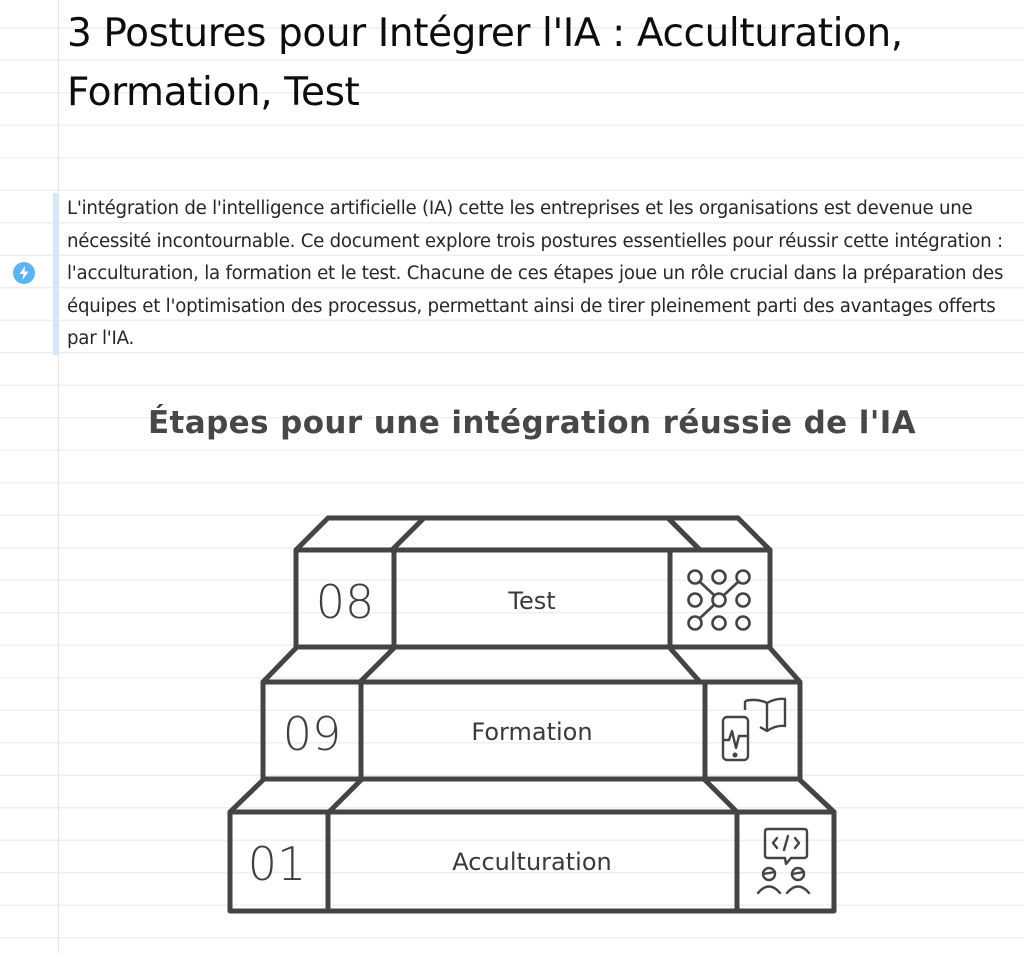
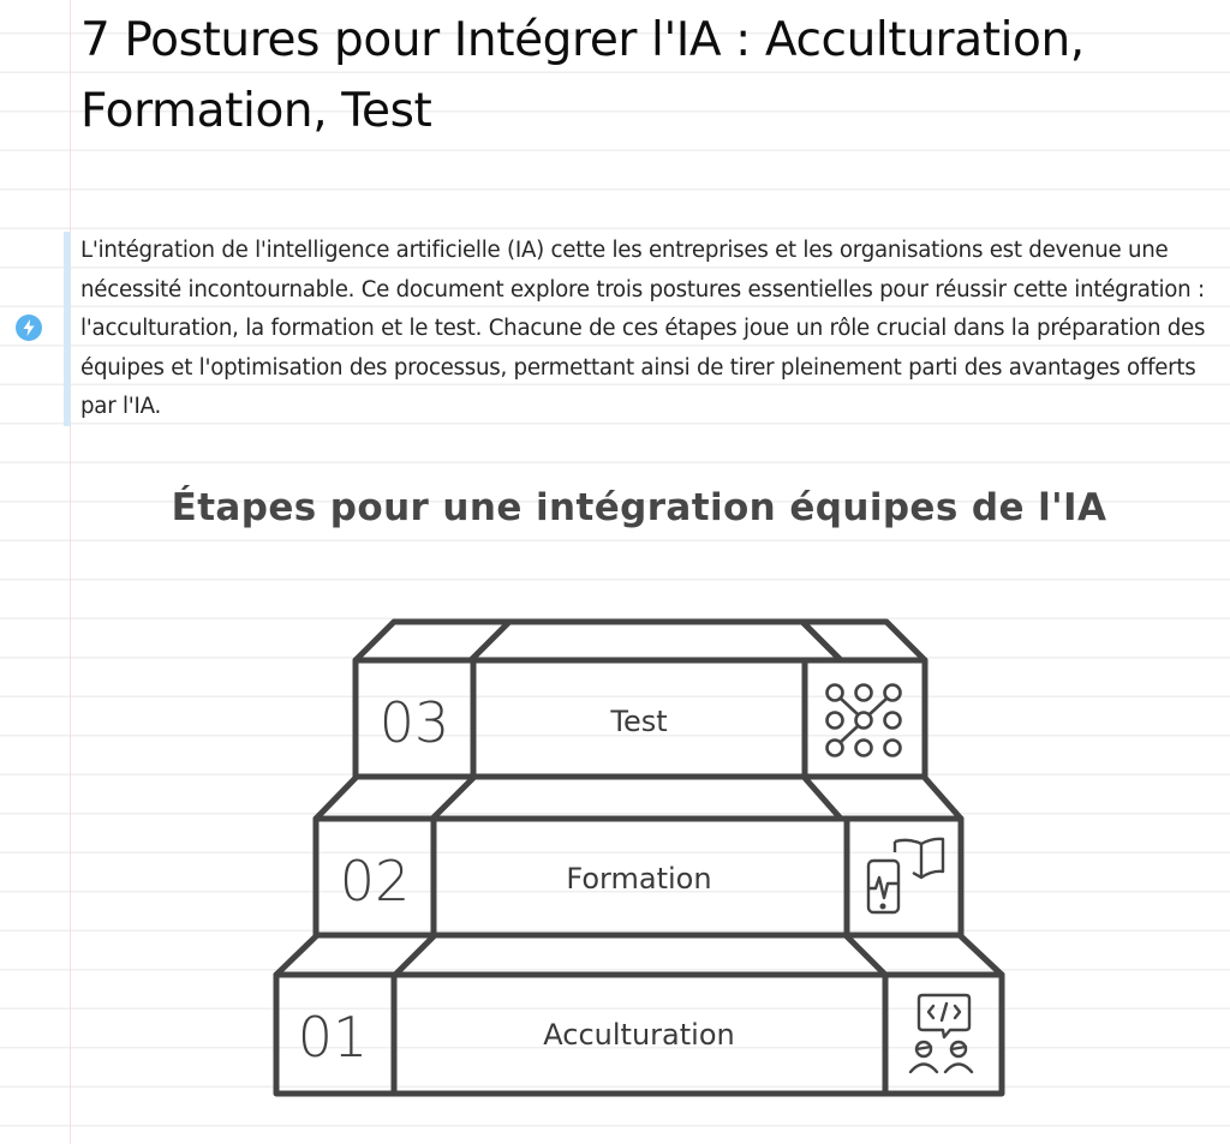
- 3 Postures pour Intégrer l'IA : Acculturation, Formation, Test
+ 7 Postures pour Intégrer l'IA : Acculturation, Formation, Test
  L'intégration de l'intelligence artificielle (IA) cette les entreprises et les organisations est devenue une nécessité incontournable. Ce document explore trois postures essentielles pour réussir cette intégration : l'acculturation, la formation et le test. Chacune de ces étapes joue un rôle crucial dans la préparation des équipes et l'optimisation des processus, permettant ainsi de tirer pleinement parti des avantages offerts par l'IA.
- Étapes pour une intégration réussie de l'IA
+ Étapes pour une intégration équipes de l'IA
- 08
+ 03
- 09
+ 02
  01
  Test
  Formation
  Acculturation
